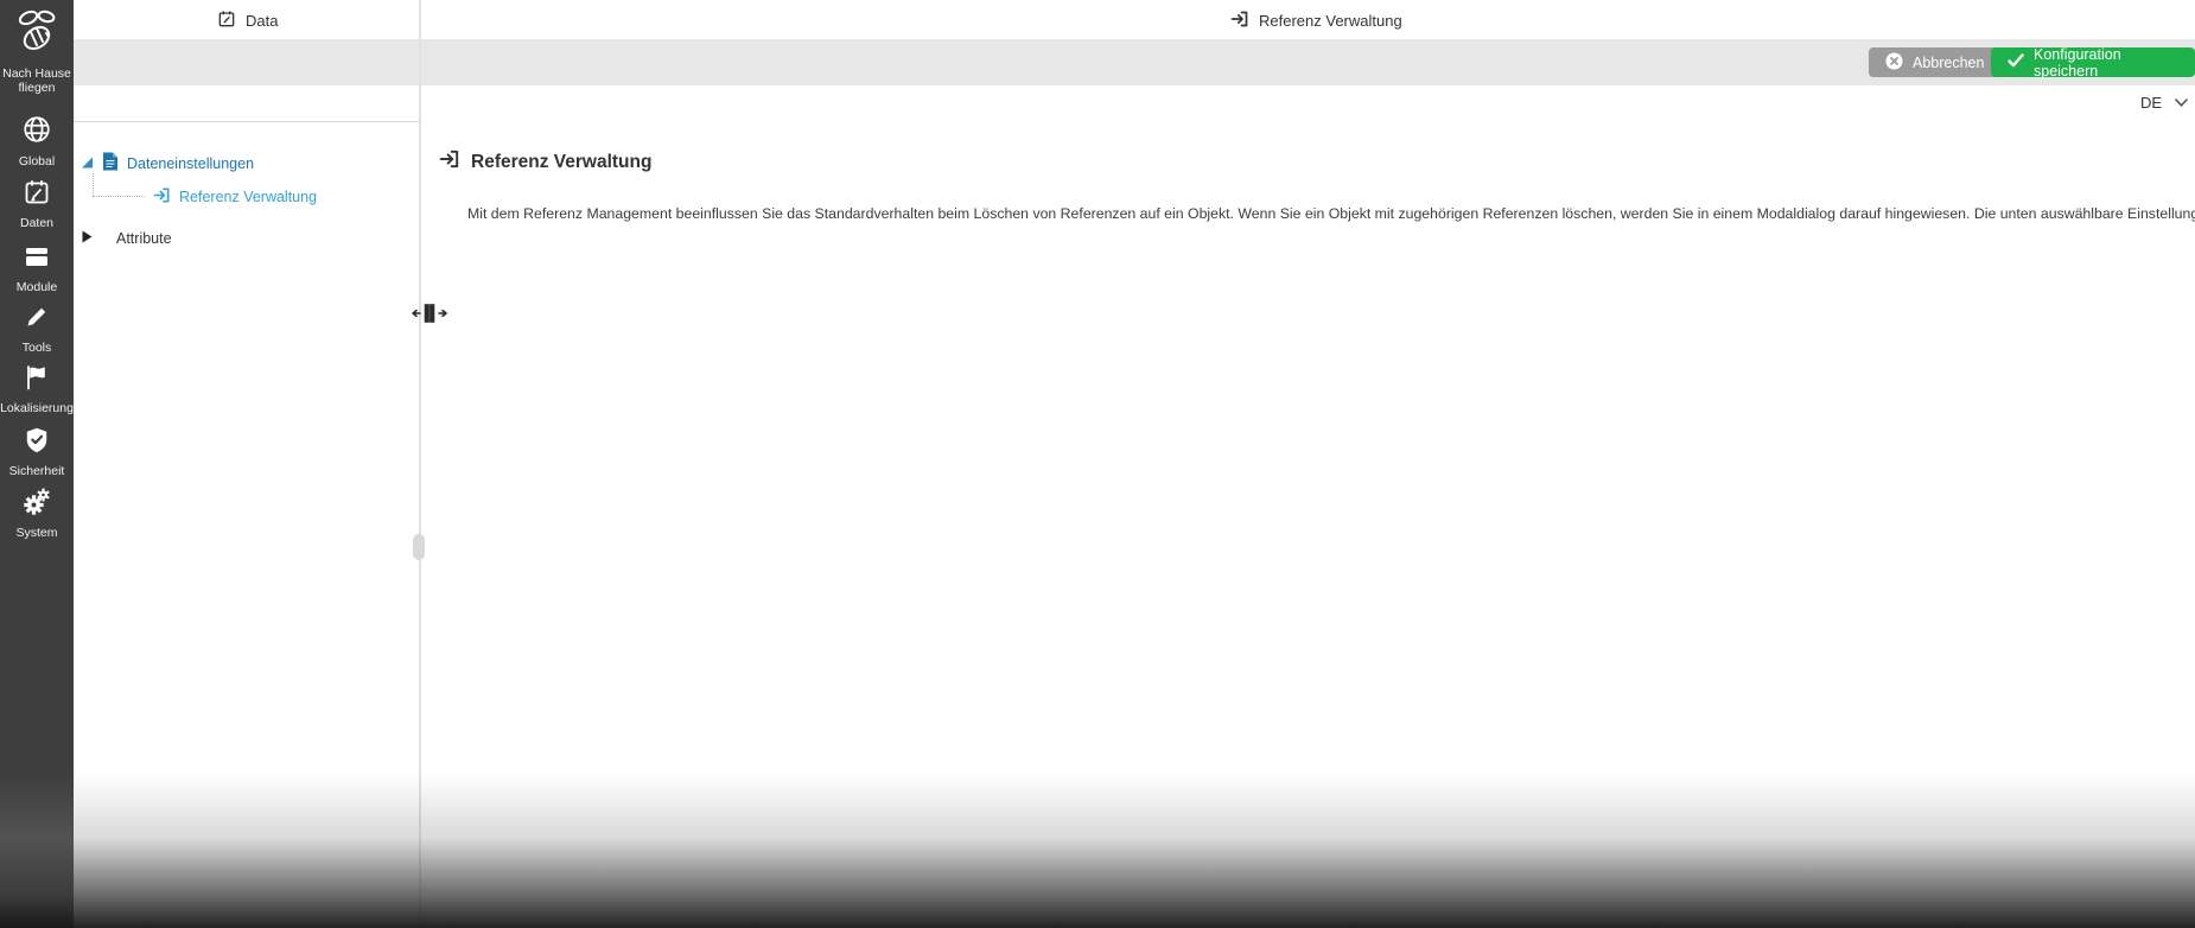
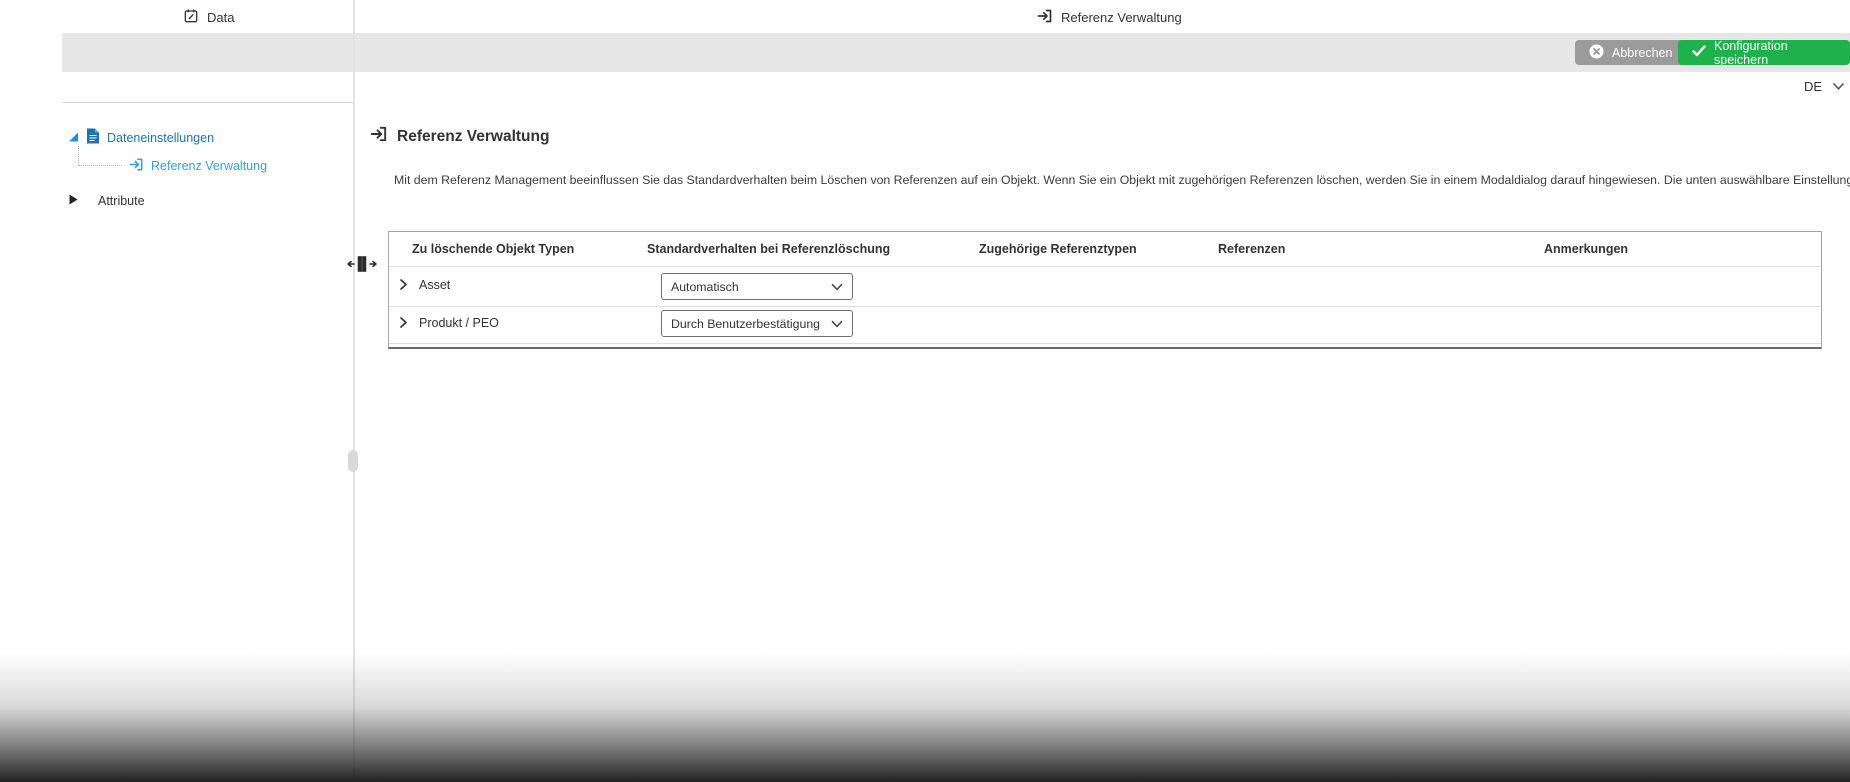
- Nach Hause
- fliegen
- Global
- Daten
- Module
- Tools
- Lokalisierung
- Sicherheit
- System
  Data
  Referenz Verwaltung
  Abbrechen
  Konfiguration speichern
  DE
  Dateneinstellungen
  Referenz Verwaltung
  Attribute
  Referenz Verwaltung
  Mit dem Referenz Management beeinflussen Sie das Standardverhalten beim Löschen von Referenzen auf ein Objekt. Wenn Sie ein Objekt mit zugehörigen Referenzen löschen, werden Sie in einem Modaldialog darauf hingewiesen. Die unten auswählbare Einstellun
+ Zu löschende Objekt Typen
+ Standardverhalten bei Referenzlöschung
+ Zugehörige Referenztypen
+ Referenzen
+ Anmerkungen
+ Asset
+ Automatisch
+ Produkt / PEO
+ Durch Benutzerbestätigung
